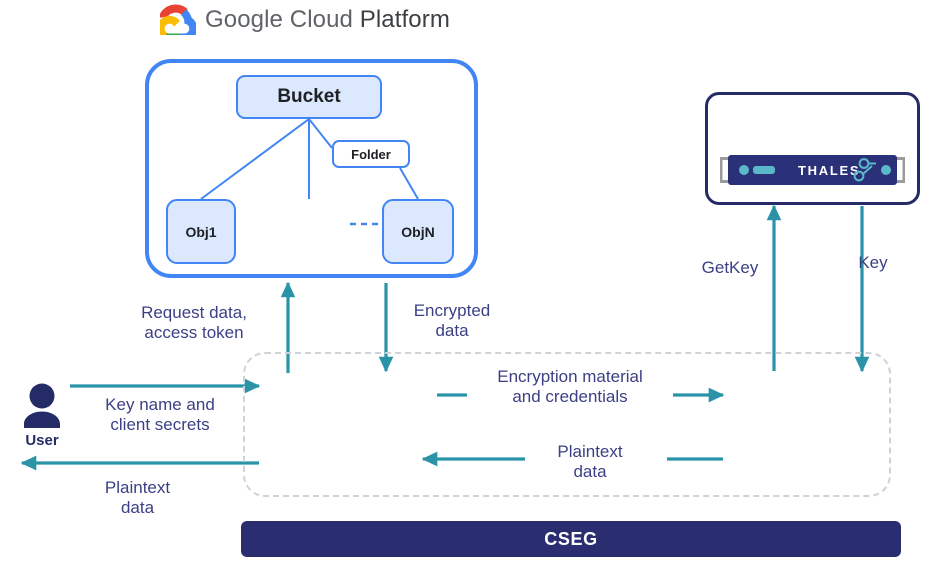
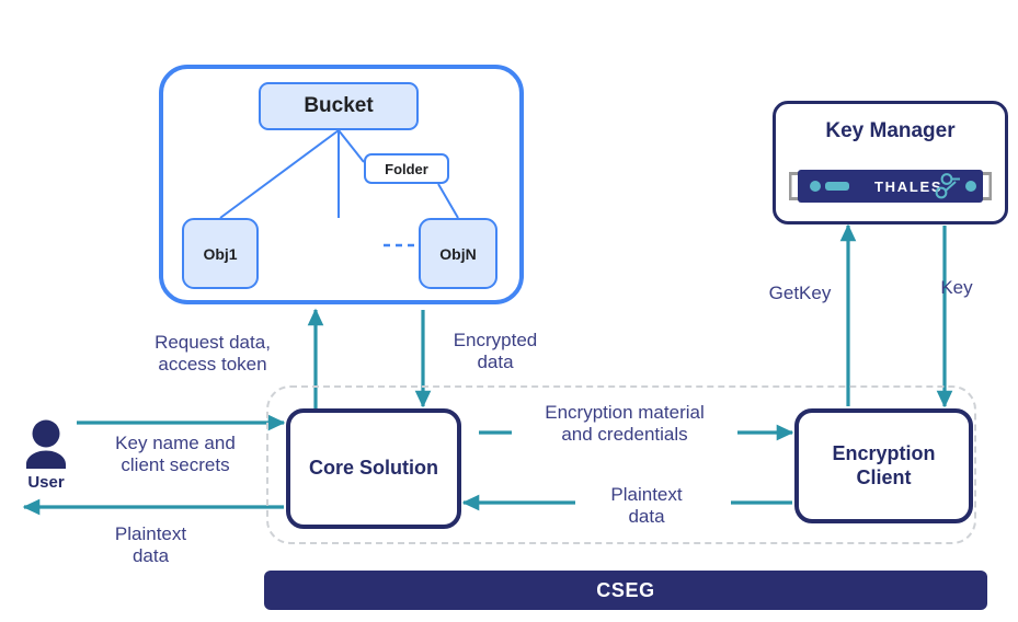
- Google Cloud Platform
  Bucket
  Folder
  Obj1
  ObjN
+ Key Manager
  THALES
+ Core Solution
+ Encryption
+ Client
  User
  Request data,
  access token
  Encrypted
  data
  Key name and
  client secrets
  Plaintext
  data
  Encryption material
  and credentials
  Plaintext
  data
  GetKey
  Key
  CSEG
